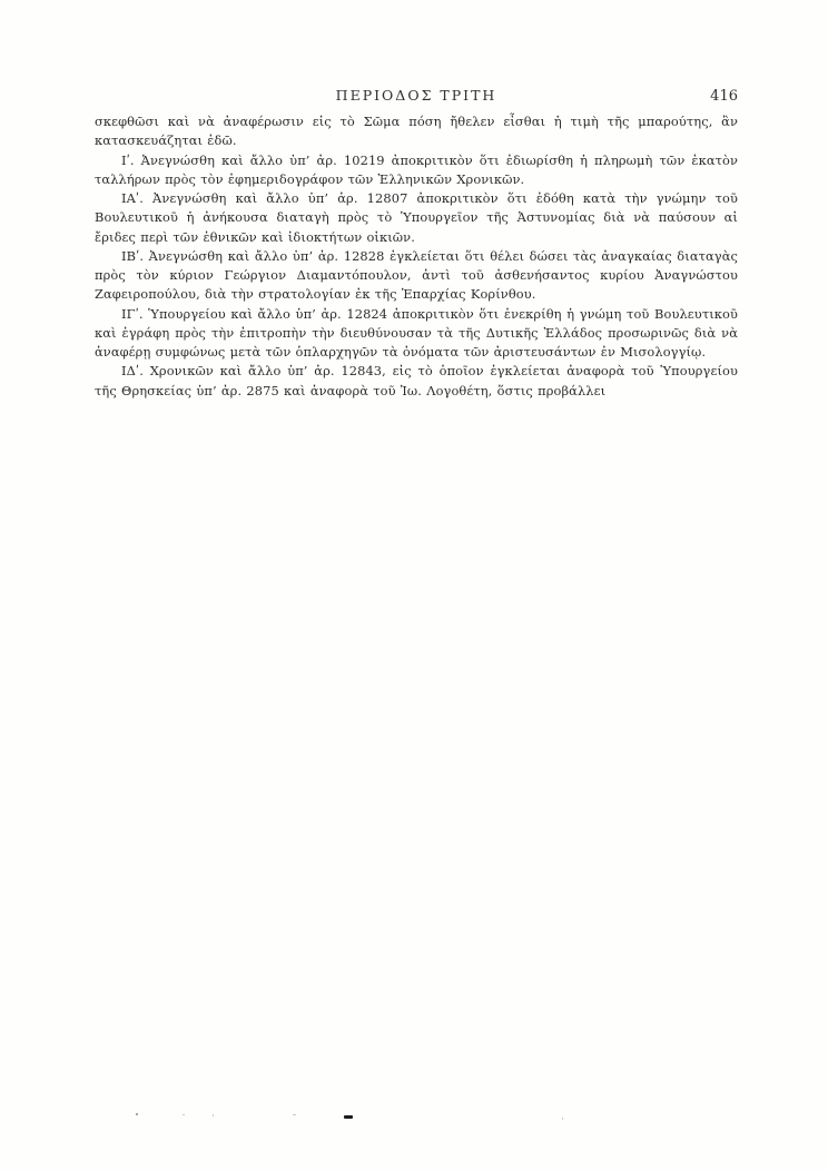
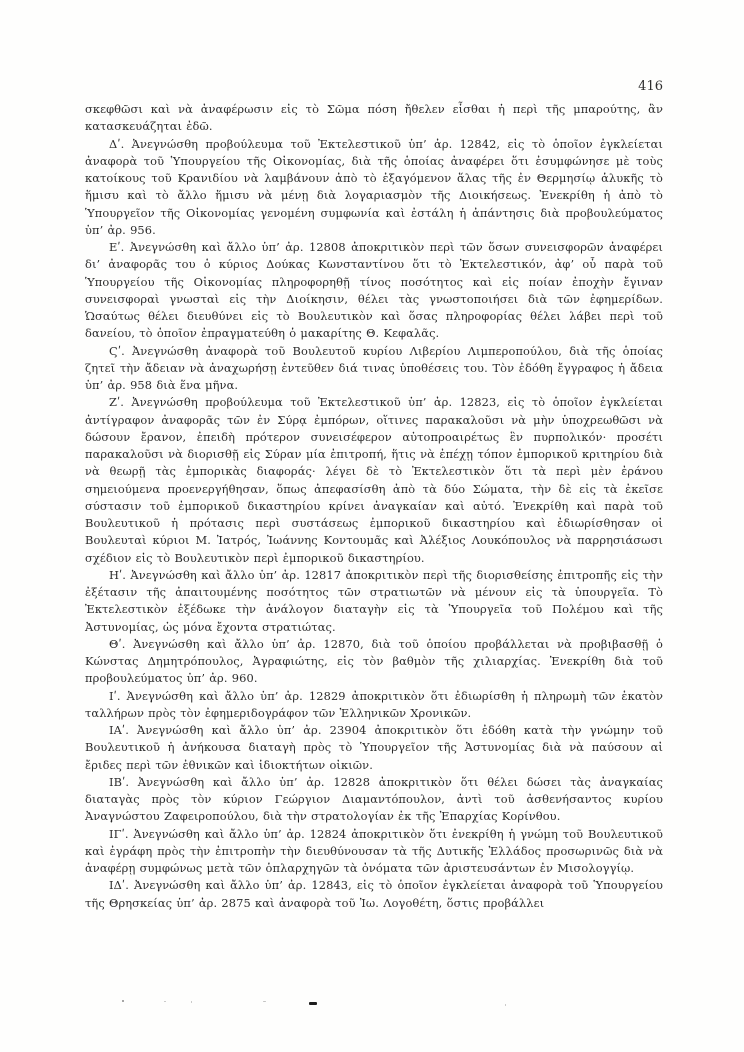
- ΠΕΡΙΟΔΟΣ ΤΡΙΤΗ
  416
- σκεφθῶσι καὶ νὰ ἀναφέρωσιν εἰς τὸ Σῶμα πόση ἤθελεν εἶσθαι ἡ τιμὴ τῆς μπαρούτης, ἂν κατασκευάζηται ἐδῶ.
+ σκεφθῶσι καὶ νὰ ἀναφέρωσιν εἰς τὸ Σῶμα πόση ἤθελεν εἶσθαι ἡ περὶ τῆς μπαρούτης, ἂν κατασκευάζηται ἐδῶ.
+ Δʹ. Ἀνεγνώσθη προβούλευμα τοῦ Ἐκτελεστικοῦ ὑπ’ ἀρ. 12842, εἰς τὸ ὁποῖον ἐγκλείεται ἀναφορὰ τοῦ Ὑπουργείου τῆς Οἰκονομίας, διὰ τῆς ὁποίας ἀναφέρει ὅτι ἐσυμφώνησε μὲ τοὺς κατοίκους τοῦ Κρανιδίου νὰ λαμβάνουν ἀπὸ τὸ ἐξαγόμενον ἅλας τῆς ἐν Θερμησίῳ ἁλυκῆς τὸ ἥμισυ καὶ τὸ ἄλλο ἥμισυ νὰ μένῃ διὰ λογαριασμὸν τῆς Διοικήσεως. Ἐνεκρίθη ἡ ἀπὸ τὸ Ὑπουργεῖον τῆς Οἰκονομίας γενομένη συμφωνία καὶ ἐστάλη ἡ ἀπάντησις διὰ προβουλεύματος ὑπ’ ἀρ. 956.
+ Εʹ. Ἀνεγνώσθη καὶ ἄλλο ὑπ’ ἀρ. 12808 ἀποκριτικὸν περὶ τῶν ὅσων συνεισφορῶν ἀναφέρει δι’ ἀναφορᾶς του ὁ κύριος Δούκας Κωνσταντίνου ὅτι τὸ Ἐκτελεστικόν, ἀφ’ οὗ παρὰ τοῦ Ὑπουργείου τῆς Οἰκονομίας πληροφορηθῇ τίνος ποσότητος καὶ εἰς ποίαν ἐποχὴν ἔγιναν συνεισφοραὶ γνωσταὶ εἰς τὴν Διοίκησιν, θέλει τὰς γνωστοποιήσει διὰ τῶν ἐφημερίδων. Ὡσαύτως θέλει διευθύνει εἰς τὸ Βουλευτικὸν καὶ ὅσας πληροφορίας θέλει λάβει περὶ τοῦ δανείου, τὸ ὁποῖον ἐπραγματεύθη ὁ μακαρίτης Θ. Κεφαλᾶς.
+ Ϛʹ. Ἀνεγνώσθη ἀναφορὰ τοῦ Βουλευτοῦ κυρίου Λιβερίου Λιμπεροπούλου, διὰ τῆς ὁποίας ζητεῖ τὴν ἄδειαν νὰ ἀναχωρήσῃ ἐντεῦθεν διά τινας ὑποθέσεις του. Τὸν ἐδόθη ἔγγραφος ἡ ἄδεια ὑπ’ ἀρ. 958 διὰ ἕνα μῆνα.
+ Ζʹ. Ἀνεγνώσθη προβούλευμα τοῦ Ἐκτελεστικοῦ ὑπ’ ἀρ. 12823, εἰς τὸ ὁποῖον ἐγκλείεται ἀντίγραφον ἀναφορᾶς τῶν ἐν Σύρᾳ ἐμπόρων, οἵτινες παρακαλοῦσι νὰ μὴν ὑποχρεωθῶσι νὰ δώσουν ἔρανον, ἐπειδὴ πρότερον συνεισέφερον αὐτοπροαιρέτως ἓν πυρπολικόν· προσέτι παρακαλοῦσι νὰ διορισθῇ εἰς Σύραν μία ἐπιτροπή, ἥτις νὰ ἐπέχῃ τόπον ἐμπορικοῦ κριτηρίου διὰ νὰ θεωρῇ τὰς ἐμπορικὰς διαφοράς· λέγει δὲ τὸ Ἐκτελεστικὸν ὅτι τὰ περὶ μὲν ἐράνου σημειούμενα προενεργήθησαν, ὅπως ἀπεφασίσθη ἀπὸ τὰ δύο Σώματα, τὴν δὲ εἰς τὰ ἐκεῖσε σύστασιν τοῦ ἐμπορικοῦ δικαστηρίου κρίνει ἀναγκαίαν καὶ αὐτό. Ἐνεκρίθη καὶ παρὰ τοῦ Βουλευτικοῦ ἡ πρότασις περὶ συστάσεως ἐμπορικοῦ δικαστηρίου καὶ ἐδιωρίσθησαν οἱ Βουλευταὶ κύριοι Μ. Ἰατρός, Ἰωάννης Κοντουμᾶς καὶ Ἀλέξιος Λουκόπουλος νὰ παρρησιάσωσι σχέδιον εἰς τὸ Βουλευτικὸν περὶ ἐμπορικοῦ δικαστηρίου.
+ Ηʹ. Ἀνεγνώσθη καὶ ἄλλο ὑπ’ ἀρ. 12817 ἀποκριτικὸν περὶ τῆς διορισθείσης ἐπιτροπῆς εἰς τὴν ἐξέτασιν τῆς ἀπαιτουμένης ποσότητος τῶν στρατιωτῶν νὰ μένουν εἰς τὰ ὑπουργεῖα. Τὸ Ἐκτελεστικὸν ἐξέδωκε τὴν ἀνάλογον διαταγὴν εἰς τὰ Ὑπουργεῖα τοῦ Πολέμου καὶ τῆς Ἀστυνομίας, ὡς μόνα ἔχοντα στρατιώτας.
+ Θʹ. Ἀνεγνώσθη καὶ ἄλλο ὑπ’ ἀρ. 12870, διὰ τοῦ ὁποίου προβάλλεται νὰ προβιβασθῇ ὁ Κώνστας Δημητρόπουλος, Ἀγραφιώτης, εἰς τὸν βαθμὸν τῆς χιλιαρχίας. Ἐνεκρίθη διὰ τοῦ προβουλεύματος ὑπ’ ἀρ. 960.
- Ιʹ. Ἀνεγνώσθη καὶ ἄλλο ὑπ’ ἀρ. 10219 ἀποκριτικὸν ὅτι ἐδιωρίσθη ἡ πληρωμὴ τῶν ἑκατὸν ταλλήρων πρὸς τὸν ἐφημεριδογράφον τῶν Ἑλληνικῶν Χρονικῶν.
+ Ιʹ. Ἀνεγνώσθη καὶ ἄλλο ὑπ’ ἀρ. 12829 ἀποκριτικὸν ὅτι ἐδιωρίσθη ἡ πληρωμὴ τῶν ἑκατὸν ταλλήρων πρὸς τὸν ἐφημεριδογράφον τῶν Ἑλληνικῶν Χρονικῶν.
- ΙΑʹ. Ἀνεγνώσθη καὶ ἄλλο ὑπ’ ἀρ. 12807 ἀποκριτικὸν ὅτι ἐδόθη κατὰ τὴν γνώμην τοῦ Βουλευτικοῦ ἡ ἀνήκουσα διαταγὴ πρὸς τὸ Ὑπουργεῖον τῆς Ἀστυνομίας διὰ νὰ παύσουν αἱ ἔριδες περὶ τῶν ἐθνικῶν καὶ ἰδιοκτήτων οἰκιῶν.
+ ΙΑʹ. Ἀνεγνώσθη καὶ ἄλλο ὑπ’ ἀρ. 23904 ἀποκριτικὸν ὅτι ἐδόθη κατὰ τὴν γνώμην τοῦ Βουλευτικοῦ ἡ ἀνήκουσα διαταγὴ πρὸς τὸ Ὑπουργεῖον τῆς Ἀστυνομίας διὰ νὰ παύσουν αἱ ἔριδες περὶ τῶν ἐθνικῶν καὶ ἰδιοκτήτων οἰκιῶν.
- ΙΒʹ. Ἀνεγνώσθη καὶ ἄλλο ὑπ’ ἀρ. 12828 ἐγκλείεται ὅτι θέλει δώσει τὰς ἀναγκαίας διαταγὰς πρὸς τὸν κύριον Γεώργιον Διαμαντόπουλον, ἀντὶ τοῦ ἀσθενήσαντος κυρίου Ἀναγνώστου Ζαφειροπούλου, διὰ τὴν στρατολογίαν ἐκ τῆς Ἐπαρχίας Κορίνθου.
+ ΙΒʹ. Ἀνεγνώσθη καὶ ἄλλο ὑπ’ ἀρ. 12828 ἀποκριτικὸν ὅτι θέλει δώσει τὰς ἀναγκαίας διαταγὰς πρὸς τὸν κύριον Γεώργιον Διαμαντόπουλον, ἀντὶ τοῦ ἀσθενήσαντος κυρίου Ἀναγνώστου Ζαφειροπούλου, διὰ τὴν στρατολογίαν ἐκ τῆς Ἐπαρχίας Κορίνθου.
- ΙΓʹ. Ὑπουργείου καὶ ἄλλο ὑπ’ ἀρ. 12824 ἀποκριτικὸν ὅτι ἐνεκρίθη ἡ γνώμη τοῦ Βουλευτικοῦ καὶ ἐγράφη πρὸς τὴν ἐπιτροπὴν τὴν διευθύνουσαν τὰ τῆς Δυτικῆς Ἑλλάδος προσωρινῶς διὰ νὰ ἀναφέρῃ συμφώνως μετὰ τῶν ὁπλαρχηγῶν τὰ ὀνόματα τῶν ἀριστευσάντων ἐν Μισολογγίῳ.
+ ΙΓʹ. Ἀνεγνώσθη καὶ ἄλλο ὑπ’ ἀρ. 12824 ἀποκριτικὸν ὅτι ἐνεκρίθη ἡ γνώμη τοῦ Βουλευτικοῦ καὶ ἐγράφη πρὸς τὴν ἐπιτροπὴν τὴν διευθύνουσαν τὰ τῆς Δυτικῆς Ἑλλάδος προσωρινῶς διὰ νὰ ἀναφέρῃ συμφώνως μετὰ τῶν ὁπλαρχηγῶν τὰ ὀνόματα τῶν ἀριστευσάντων ἐν Μισολογγίῳ.
- ΙΔʹ. Χρονικῶν καὶ ἄλλο ὑπ’ ἀρ. 12843, εἰς τὸ ὁποῖον ἐγκλείεται ἀναφορὰ τοῦ Ὑπουργείου τῆς Θρησκείας ὑπ’ ἀρ. 2875 καὶ ἀναφορὰ τοῦ Ἰω. Λογοθέτη, ὅστις προβάλλει
+ ΙΔʹ. Ἀνεγνώσθη καὶ ἄλλο ὑπ’ ἀρ. 12843, εἰς τὸ ὁποῖον ἐγκλείεται ἀναφορὰ τοῦ Ὑπουργείου τῆς Θρησκείας ὑπ’ ἀρ. 2875 καὶ ἀναφορὰ τοῦ Ἰω. Λογοθέτη, ὅστις προβάλλει
